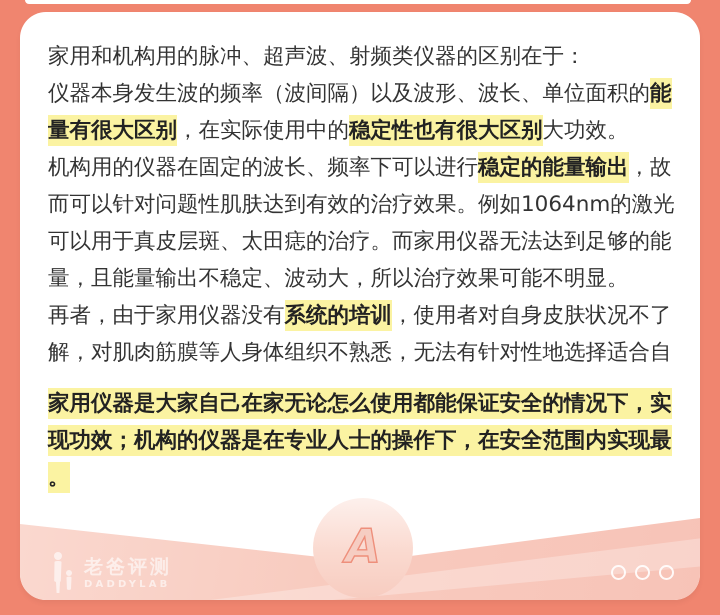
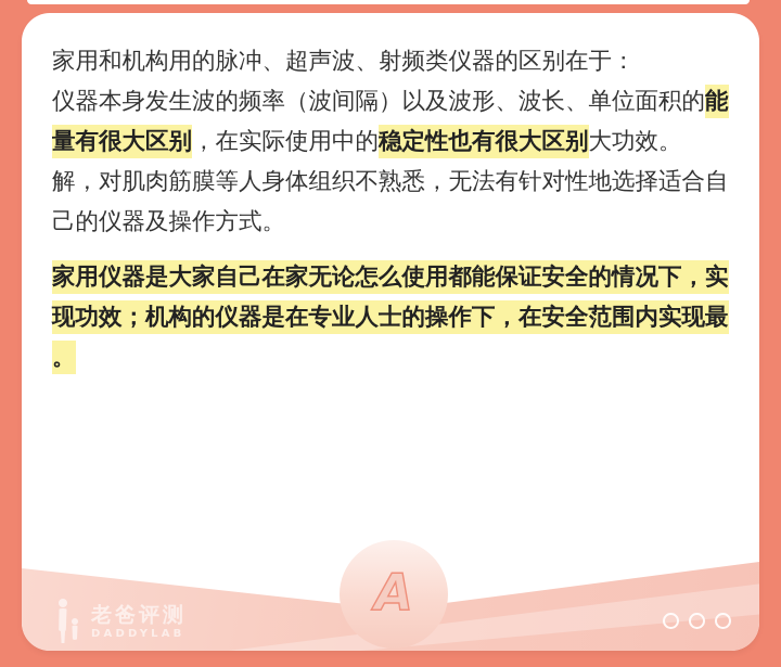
  家用和机构用的脉冲、超声波、射频类仪器的区别在于：
  仪器本身发生波的频率（波间隔）以及波形、波长、单位面积的能
  量有很大区别，在实际使用中的稳定性也有很大区别大功效。
- 机构用的仪器在固定的波长、频率下可以进行稳定的能量输出，故
- 而可以针对问题性肌肤达到有效的治疗效果。例如1064nm的激光
- 可以用于真皮层斑、太田痣的治疗。而家用仪器无法达到足够的能
- 量，且能量输出不稳定、波动大，所以治疗效果可能不明显。
- 再者，由于家用仪器没有系统的培训，使用者对自身皮肤状况不了
  解，对肌肉筋膜等人身体组织不熟悉，无法有针对性地选择适合自
+ 己的仪器及操作方式。
  家用仪器是大家自己在家无论怎么使用都能保证安全的情况下，实
  现功效；机构的仪器是在专业人士的操作下，在安全范围内实现最
  。
  A
  老爸评测
  DADDYLAB
